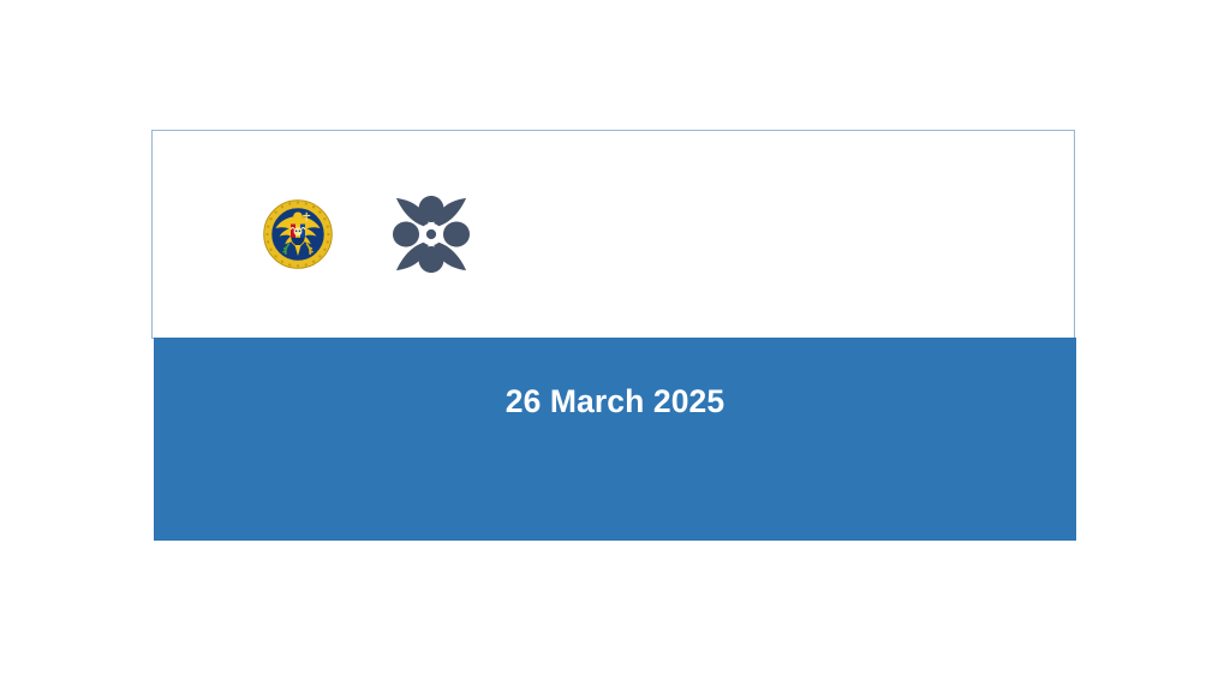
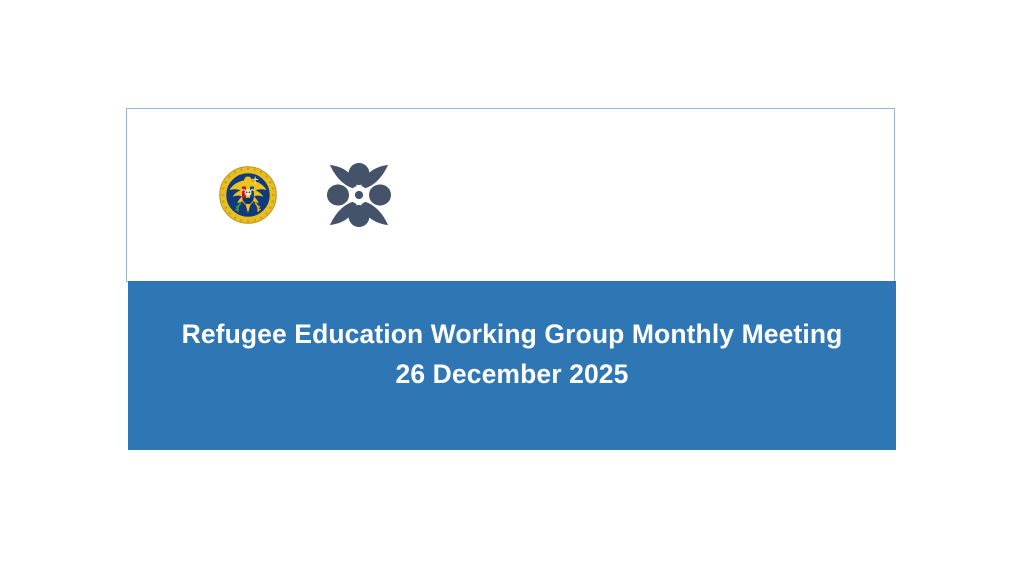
+ Refugee Education Working Group Monthly Meeting
- 26 March 2025
+ 26 December 2025
